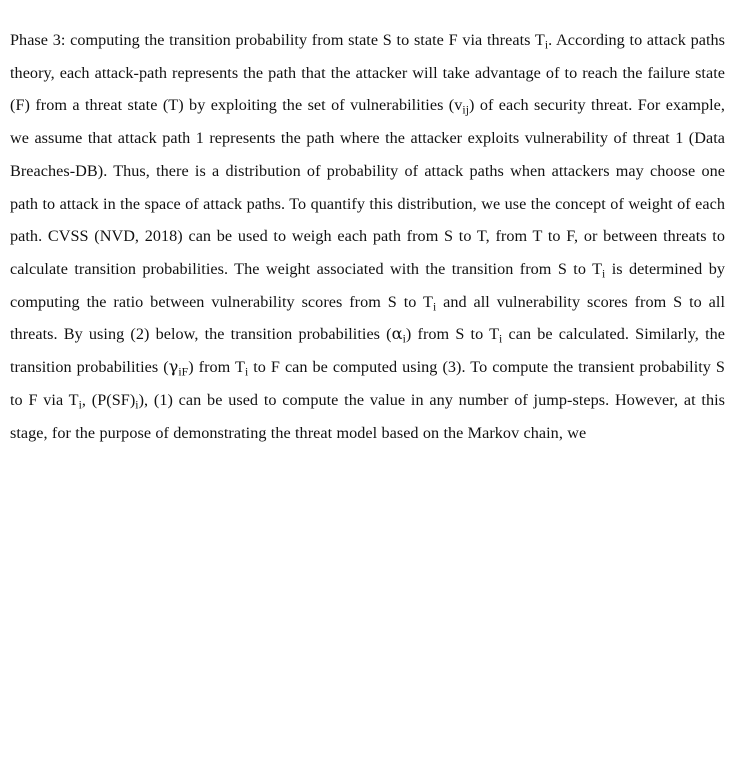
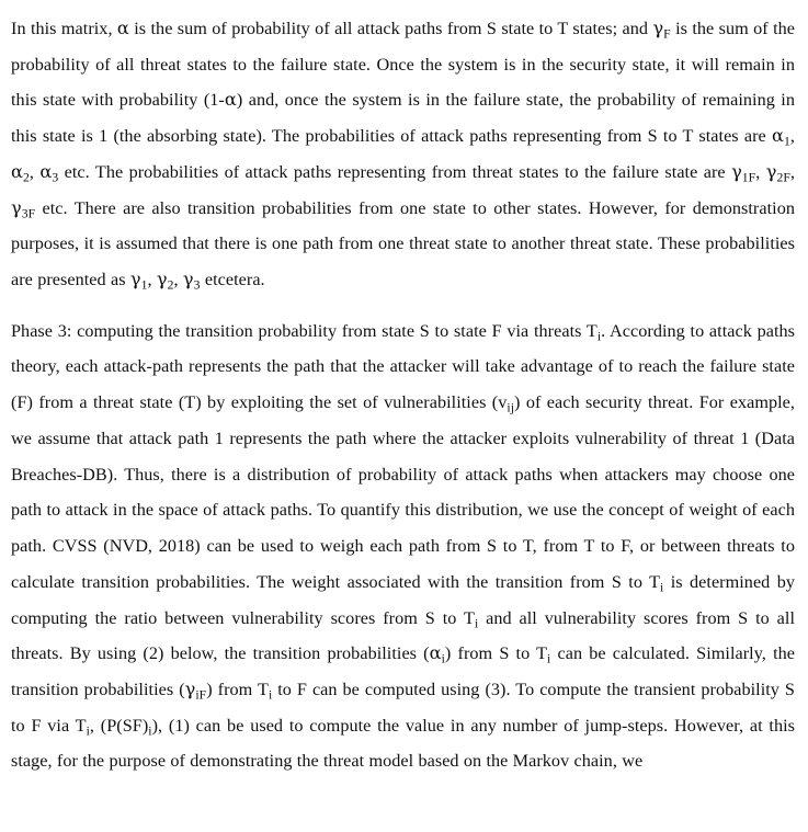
+ In this matrix, α is the sum of probability of all attack paths from S state to T states; and γF is the sum of the probability of all threat states to the failure state. Once the system is in the security state, it will remain in this state with probability (1-α) and, once the system is in the failure state, the probability of remaining in this state is 1 (the absorbing state). The probabilities of attack paths representing from S to T states are α1, α2, α3 etc. The probabilities of attack paths representing from threat states to the failure state are γ1F, γ2F, γ3F etc. There are also transition probabilities from one state to other states. However, for demonstration purposes, it is assumed that there is one path from one threat state to another threat state. These probabilities are presented as γ1, γ2, γ3 etcetera.
  Phase 3: computing the transition probability from state S to state F via threats Ti. According to attack paths theory, each attack-path represents the path that the attacker will take advantage of to reach the failure state (F) from a threat state (T) by exploiting the set of vulnerabilities (vij) of each security threat. For example, we assume that attack path 1 represents the path where the attacker exploits vulnerability of threat 1 (Data Breaches-DB). Thus, there is a distribution of probability of attack paths when attackers may choose one path to attack in the space of attack paths. To quantify this distribution, we use the concept of weight of each path. CVSS (NVD, 2018) can be used to weigh each path from S to T, from T to F, or between threats to calculate transition probabilities. The weight associated with the transition from S to Ti is determined by computing the ratio between vulnerability scores from S to Ti and all vulnerability scores from S to all threats. By using (2) below, the transition probabilities (αi) from S to Ti can be calculated. Similarly, the transition probabilities (γiF) from Ti to F can be computed using (3). To compute the transient probability S to F via Ti, (P(SF)i), (1) can be used to compute the value in any number of jump-steps. However, at this stage, for the purpose of demonstrating the threat model based on the Markov chain, we
